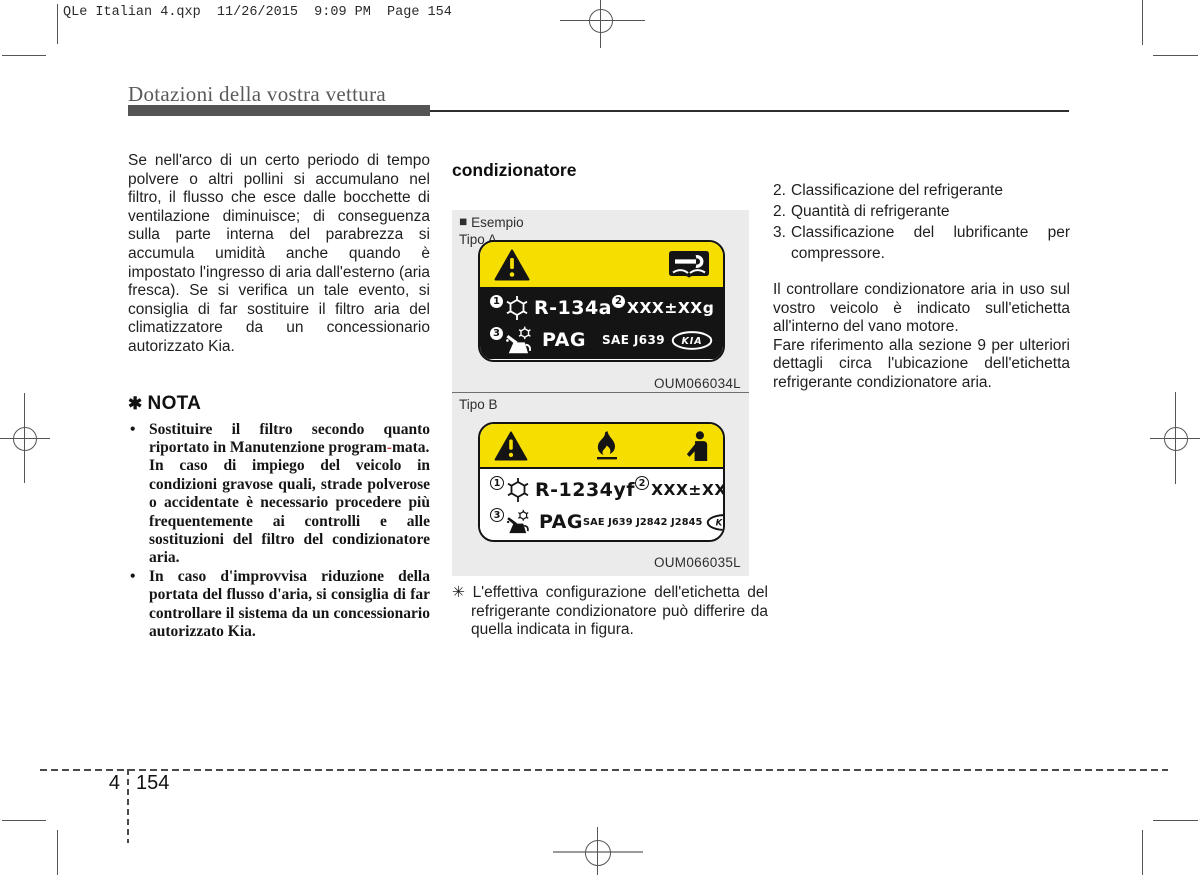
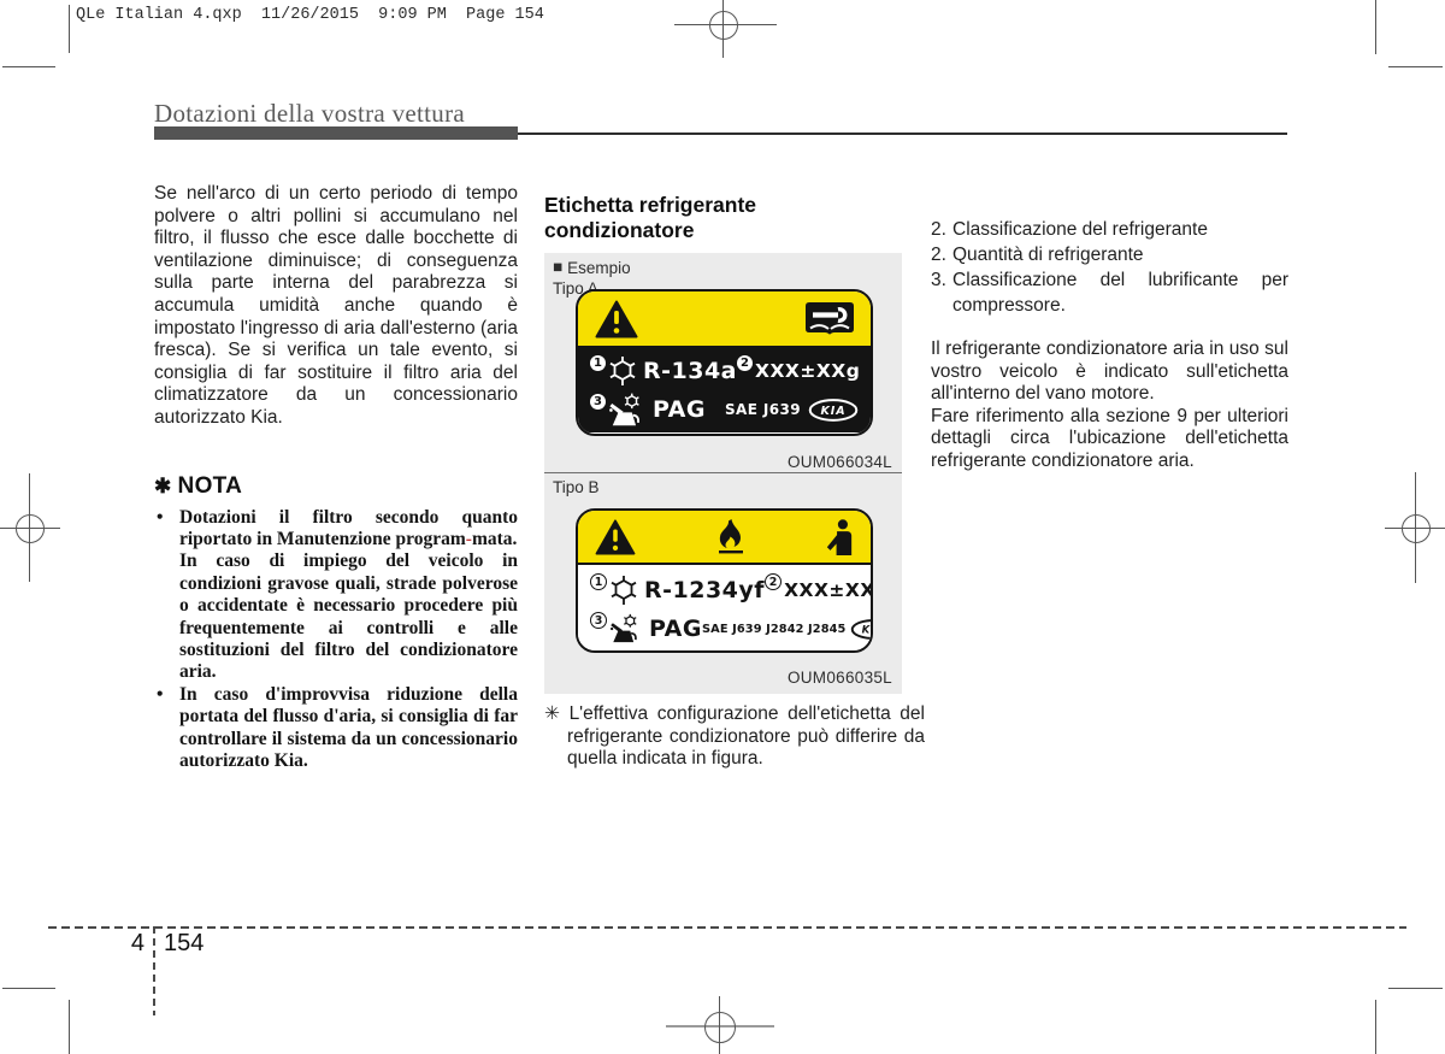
  QLe Italian 4.qxp 11/26/2015 9:09 PM Page 154
  Dotazioni della vostra vettura
  Se nell'arco di un certo periodo di tempo polvere o altri pollini si accumulano nel filtro, il flusso che esce dalle bocchette di ventilazione diminuisce; di conseguenza sulla parte interna del parabrezza si accumula umidità anche quando è impostato l'ingresso di aria dall'esterno (aria fresca). Se si verifica un tale evento, si consiglia di far sostituire il filtro aria del climatizzatore da un concessionario autorizzato Kia.
  ✱ NOTA
  •
- Sostituire il filtro secondo quanto riportato in Manutenzione program-mata.
+ Dotazioni il filtro secondo quanto riportato in Manutenzione program-mata.
  In caso di impiego del veicolo in condizioni gravose quali, strade polverose o accidentate è necessario procedere più frequentemente ai controlli e alle sostituzioni del filtro del condizionatore aria.
  •
  In caso d'improvvisa riduzione della portata del flusso d'aria, si consiglia di far controllare il sistema da un concessionario autorizzato Kia.
+ Etichetta refrigerante
  condizionatore
  ■ Esempio
  Tipo
  1
  R-134a
  2
  XXX±XXg
  3
  PAG
  SAE J639
  KIA
  OUM066034L
  Tipo B
  1
  R-1234yf
  2
  XXX±XX
  3
  PAG
  SAE J639 J2842 J2845
  OUM066035L
  ✳ L'effettiva configurazione dell'etichetta del refrigerante condizionatore può differire da quella indicata in figura.
  2. Classificazione del refrigerante
  2. Quantità di refrigerante
  3. Classificazione del lubrificante per compressore.
- Il controllare condizionatore aria in uso sul vostro veicolo è indicato sull'etichetta all'interno del vano motore.
+ Il refrigerante condizionatore aria in uso sul vostro veicolo è indicato sull'etichetta all'interno del vano motore.
  Fare riferimento alla sezione 9 per ulteriori dettagli circa l'ubicazione dell'etichetta refrigerante condizionatore aria.
  4
  154
